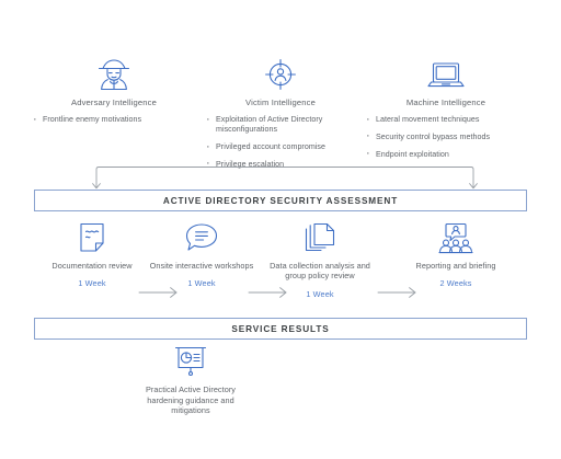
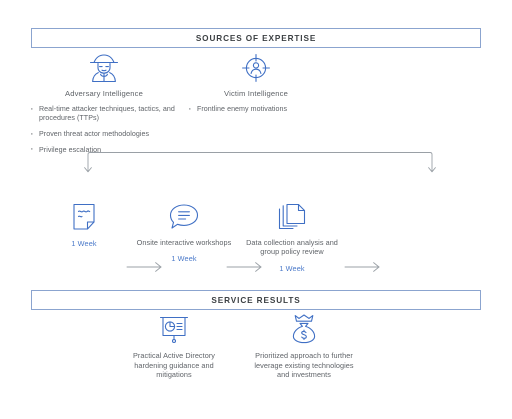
+ SOURCES OF EXPERTISE
  Adversary Intelligence
+ Real-time attacker techniques, tactics, and procedures (TTPs)
+ Proven threat actor methodologies
- Frontline enemy motivations
+ Privilege escalation
  Victim Intelligence
- Exploitation of Active Directory misconfigurations
- Privileged account compromise
- Privilege escalation
+ Frontline enemy motivations
- Machine Intelligence
- Lateral movement techniques
- Security control bypass methods
- Endpoint exploitation
- ACTIVE DIRECTORY SECURITY ASSESSMENT
- Documentation review
  1 Week
  Onsite interactive workshops
  1 Week
  Data collection analysis and group policy review
  1 Week
- Reporting and briefing
- 2 Weeks
  SERVICE RESULTS
  Practical Active Directory hardening guidance and mitigations
+ Prioritized approach to further leverage existing technologies and investments
